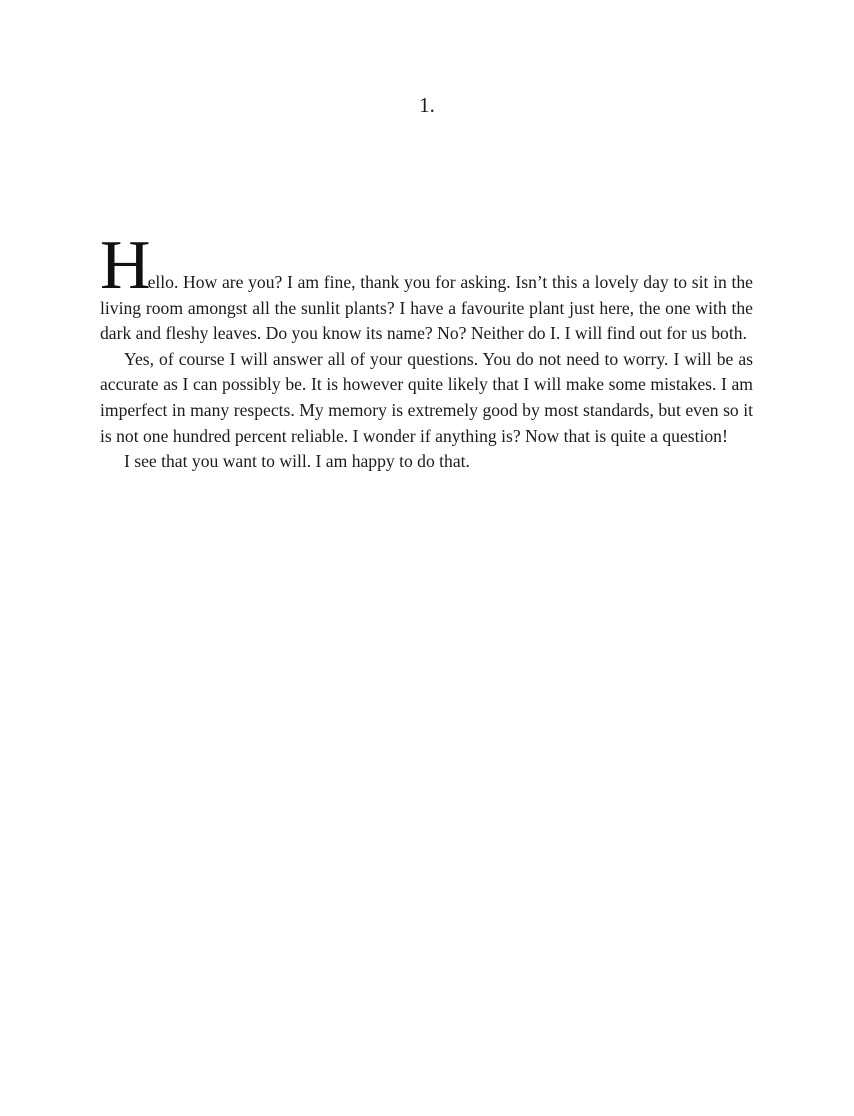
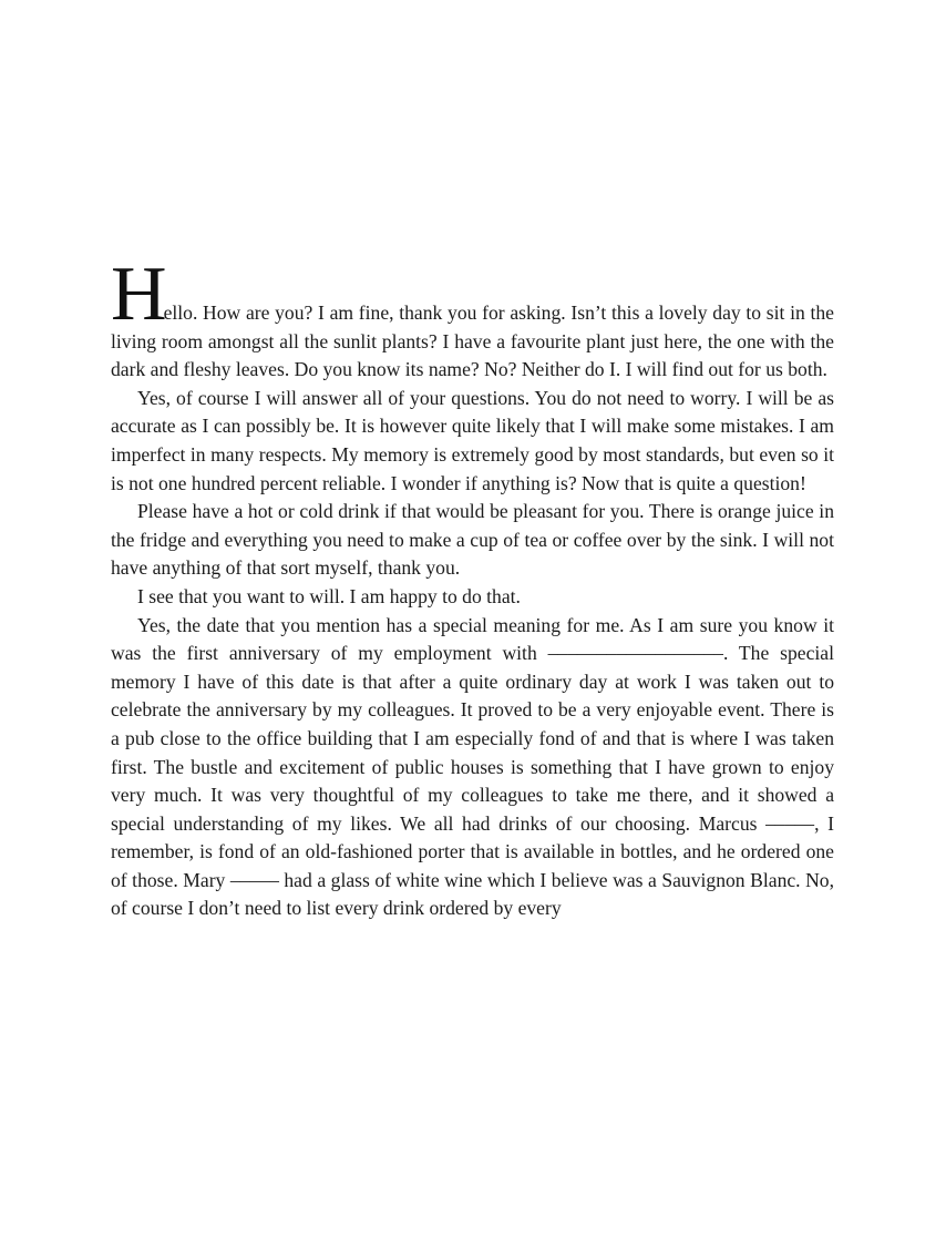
- 1.
  Hello. How are you? I am fine, thank you for asking. Isn’t this a lovely day to sit in the living room amongst all the sunlit plants? I have a favourite plant just here, the one with the dark and fleshy leaves. Do you know its name? No? Neither do I. I will find out for us both.
  Yes, of course I will answer all of your questions. You do not need to worry. I will be as accurate as I can possibly be. It is however quite likely that I will make some mistakes. I am imperfect in many respects. My memory is extremely good by most standards, but even so it is not one hundred percent reliable. I wonder if anything is? Now that is quite a question!
+ Please have a hot or cold drink if that would be pleasant for you. There is orange juice in the fridge and everything you need to make a cup of tea or coffee over by the sink. I will not have anything of that sort myself, thank you.
  I see that you want to will. I am happy to do that.
+ Yes, the date that you mention has a special meaning for me. As I am sure you know it was the first anniversary of my employment with ––––––––––––––––––. The special memory I have of this date is that after a quite ordinary day at work I was taken out to celebrate the anniversary by my colleagues. It proved to be a very enjoyable event. There is a pub close to the office building that I am especially fond of and that is where I was taken first. The bustle and excitement of public houses is something that I have grown to enjoy very much. It was very thoughtful of my colleagues to take me there, and it showed a special understanding of my likes. We all had drinks of our choosing. Marcus –––––, I remember, is fond of an old-fashioned porter that is available in bottles, and he ordered one of those. Mary ––––– had a glass of white wine which I believe was a Sauvignon Blanc. No, of course I don’t need to list every drink ordered by every
